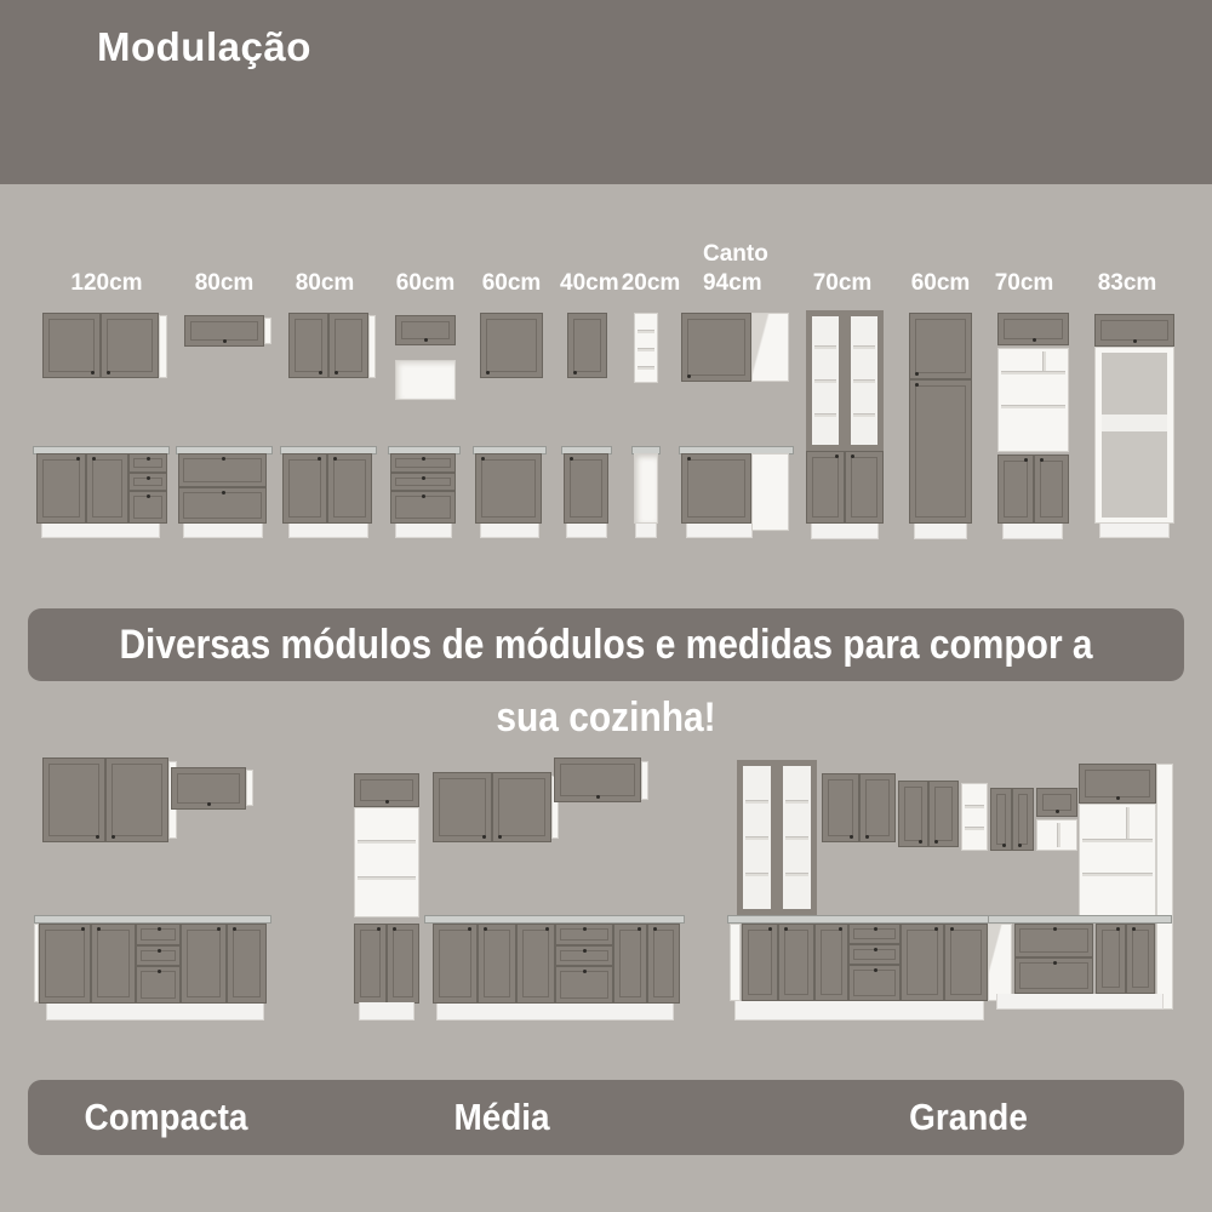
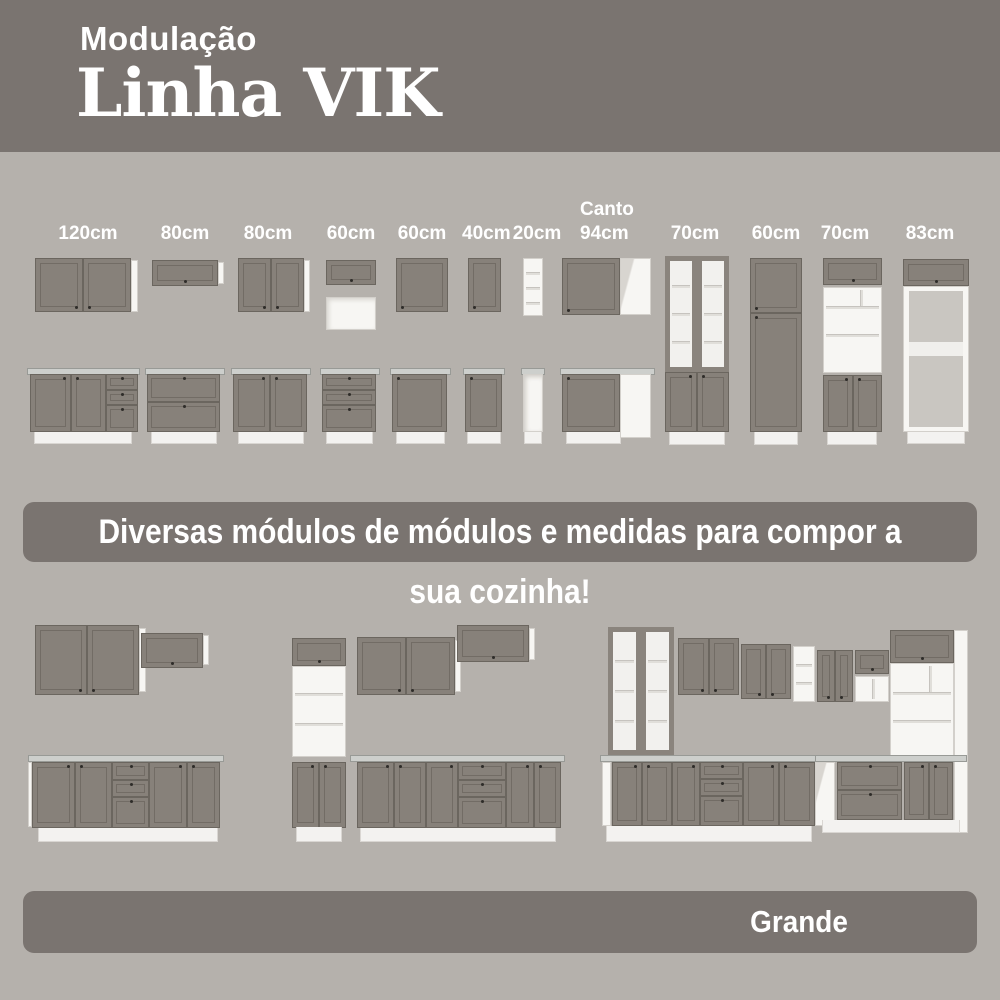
  Modulação
+ Linha VIK
  120cm
  80cm
  80cm
  60cm
  60cm
  40cm
  20cm
  Canto
  94cm
  70cm
  60cm
  70cm
  83cm
  Diversas módulos de módulos e medidas para compor a sua cozinha!
- Compacta
- Média
  Grande
